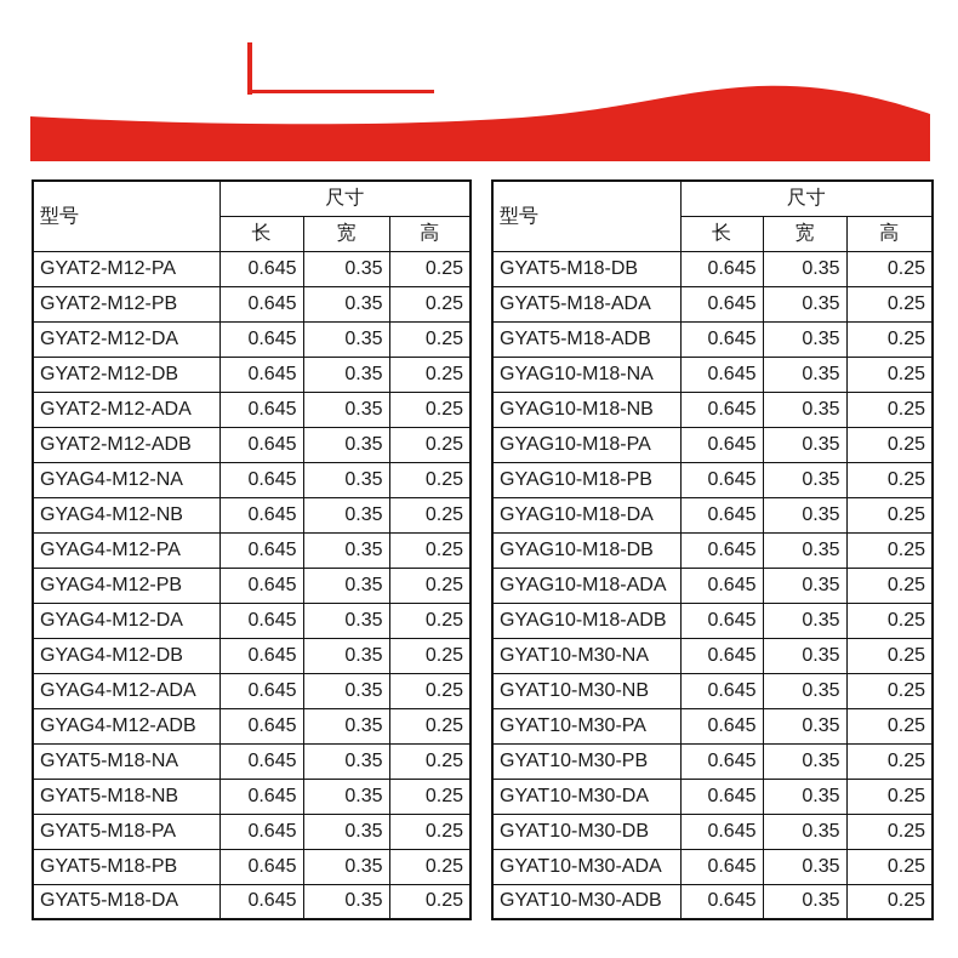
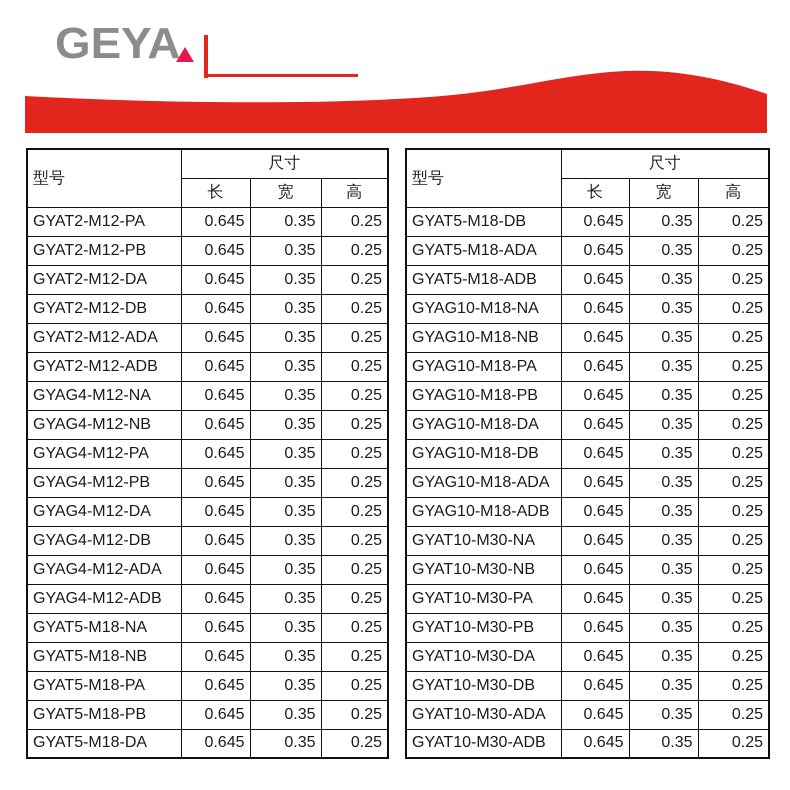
+ GEYA
  型号	尺寸
  长	宽	高
  GYAT2-M12-PA	0.645	0.35	0.25
  GYAT2-M12-PB	0.645	0.35	0.25
  GYAT2-M12-DA	0.645	0.35	0.25
  GYAT2-M12-DB	0.645	0.35	0.25
  GYAT2-M12-ADA	0.645	0.35	0.25
  GYAT2-M12-ADB	0.645	0.35	0.25
  GYAG4-M12-NA	0.645	0.35	0.25
  GYAG4-M12-NB	0.645	0.35	0.25
  GYAG4-M12-PA	0.645	0.35	0.25
  GYAG4-M12-PB	0.645	0.35	0.25
  GYAG4-M12-DA	0.645	0.35	0.25
  GYAG4-M12-DB	0.645	0.35	0.25
  GYAG4-M12-ADA	0.645	0.35	0.25
  GYAG4-M12-ADB	0.645	0.35	0.25
  GYAT5-M18-NA	0.645	0.35	0.25
  GYAT5-M18-NB	0.645	0.35	0.25
  GYAT5-M18-PA	0.645	0.35	0.25
  GYAT5-M18-PB	0.645	0.35	0.25
  GYAT5-M18-DA	0.645	0.35	0.25
  型号	尺寸
  长	宽	高
  GYAT5-M18-DB	0.645	0.35	0.25
  GYAT5-M18-ADA	0.645	0.35	0.25
  GYAT5-M18-ADB	0.645	0.35	0.25
  GYAG10-M18-NA	0.645	0.35	0.25
  GYAG10-M18-NB	0.645	0.35	0.25
  GYAG10-M18-PA	0.645	0.35	0.25
  GYAG10-M18-PB	0.645	0.35	0.25
  GYAG10-M18-DA	0.645	0.35	0.25
  GYAG10-M18-DB	0.645	0.35	0.25
  GYAG10-M18-ADA	0.645	0.35	0.25
  GYAG10-M18-ADB	0.645	0.35	0.25
  GYAT10-M30-NA	0.645	0.35	0.25
  GYAT10-M30-NB	0.645	0.35	0.25
  GYAT10-M30-PA	0.645	0.35	0.25
  GYAT10-M30-PB	0.645	0.35	0.25
  GYAT10-M30-DA	0.645	0.35	0.25
  GYAT10-M30-DB	0.645	0.35	0.25
  GYAT10-M30-ADA	0.645	0.35	0.25
  GYAT10-M30-ADB	0.645	0.35	0.25
